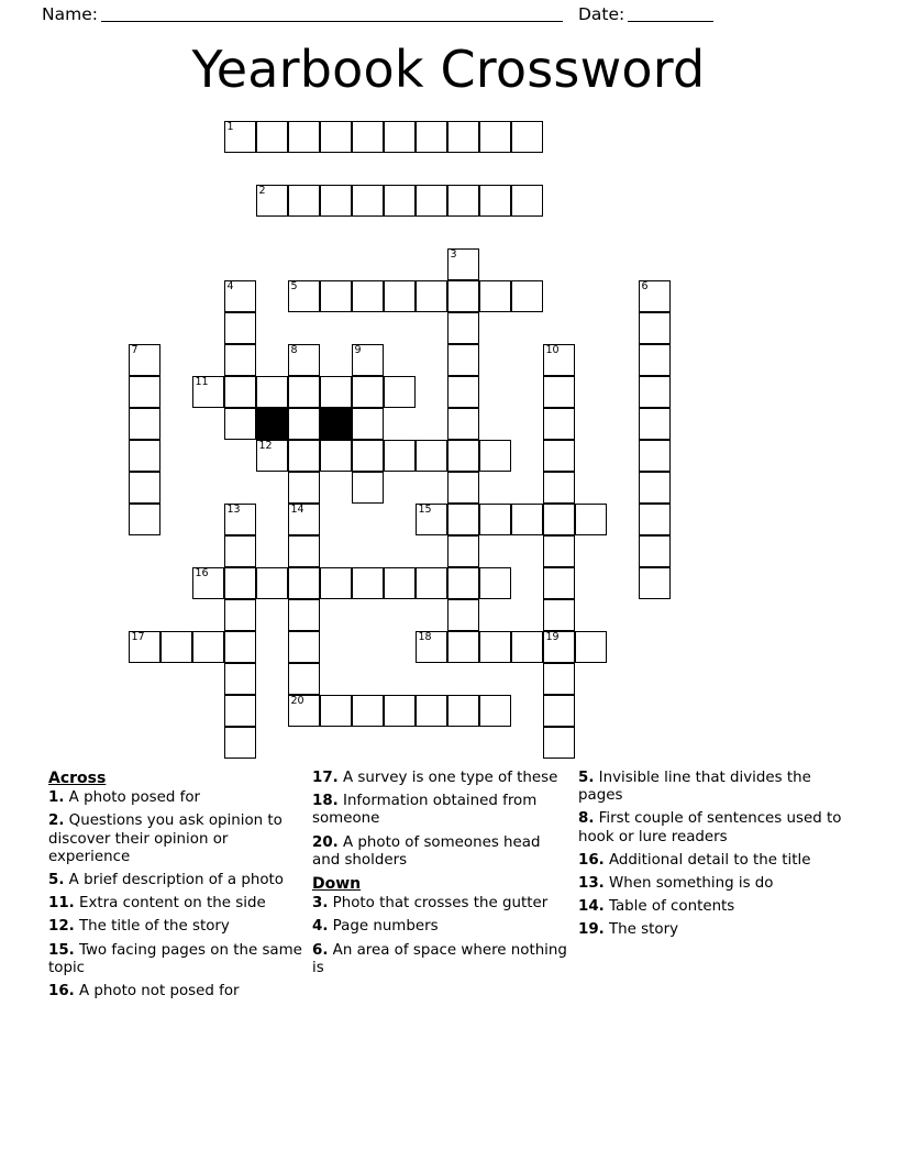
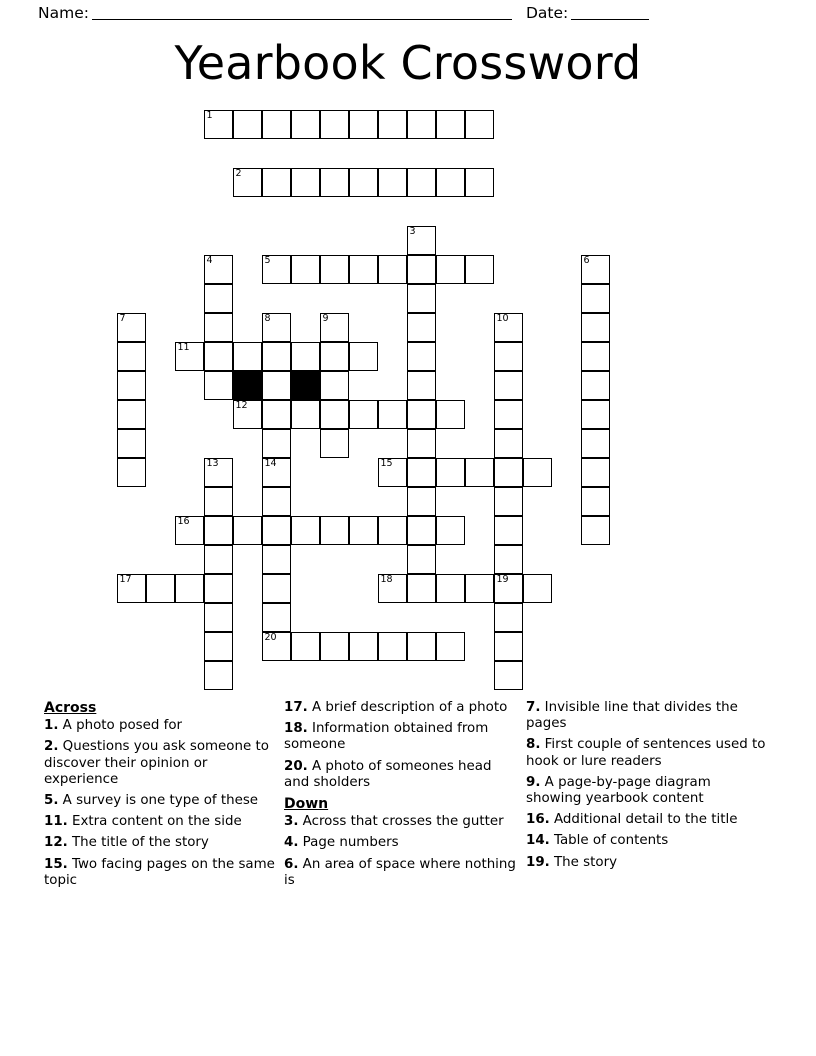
  Name:
  Date:
  Yearbook Crossword
  1
  2
  3
  4
  5
  6
  7
  8
  14
  9
  10
  11
  12
  13
  15
  16
  17
  18
  19
  20
  Across
  1. A photo posed for
- 2. Questions you ask opinion to discover their opinion or experience
+ 2. Questions you ask someone to discover their opinion or experience
- 5. A brief description of a photo
+ 5. A survey is one type of these
  11. Extra content on the side
  12. The title of the story
  15. Two facing pages on the same topic
- 16. A photo not posed for
- 17. A survey is one type of these
+ 17. A brief description of a photo
  18. Information obtained from someone
  20. A photo of someones head and sholders
  Down
- 3. Photo that crosses the gutter
+ 3. Across that crosses the gutter
  4. Page numbers
  6. An area of space where nothing is
- 5. Invisible line that divides the pages
+ 7. Invisible line that divides the pages
  8. First couple of sentences used to hook or lure readers
+ 9. A page-by-page diagram showing yearbook content
  16. Additional detail to the title
- 13. When something is do
  14. Table of contents
  19. The story
